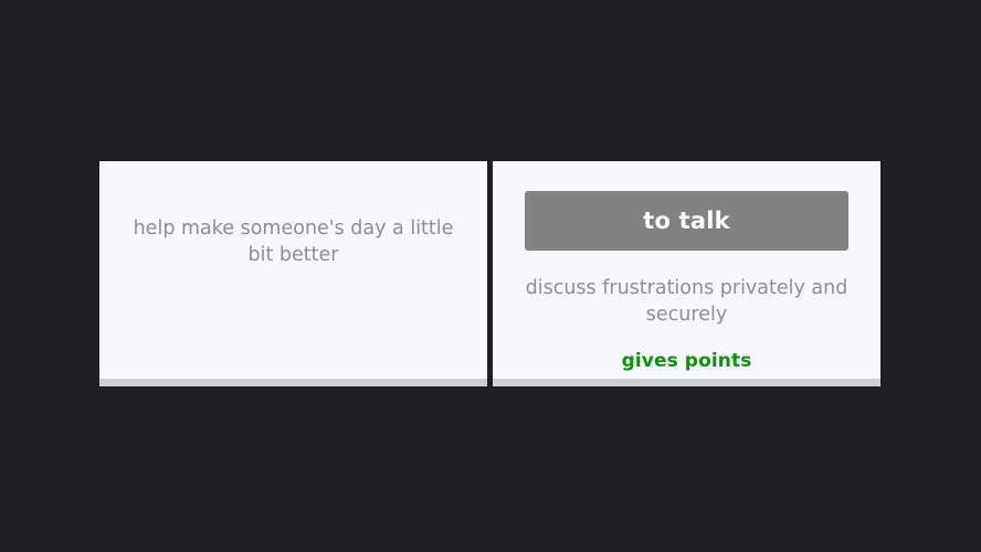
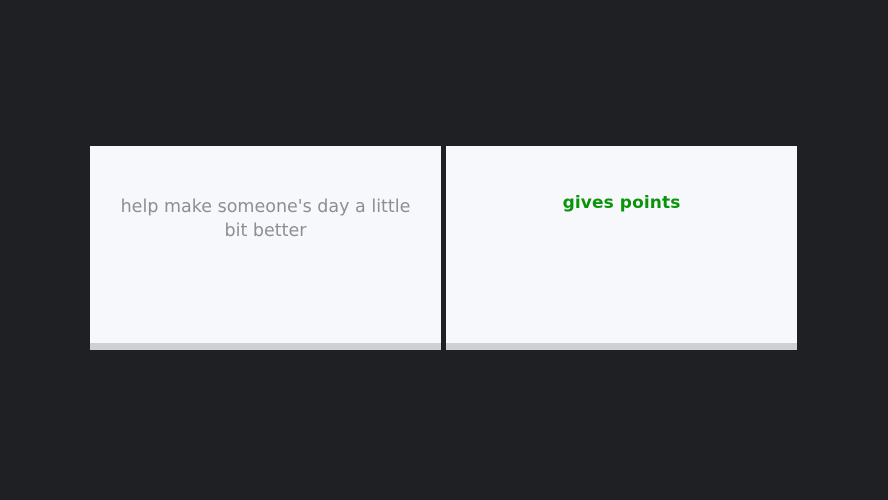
  help make someone's day a little bit better
- to talk
- discuss frustrations privately and securely
  gives points
